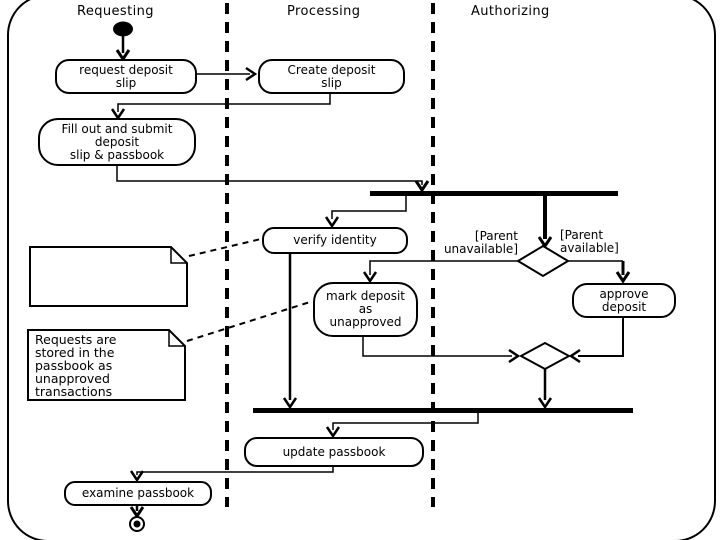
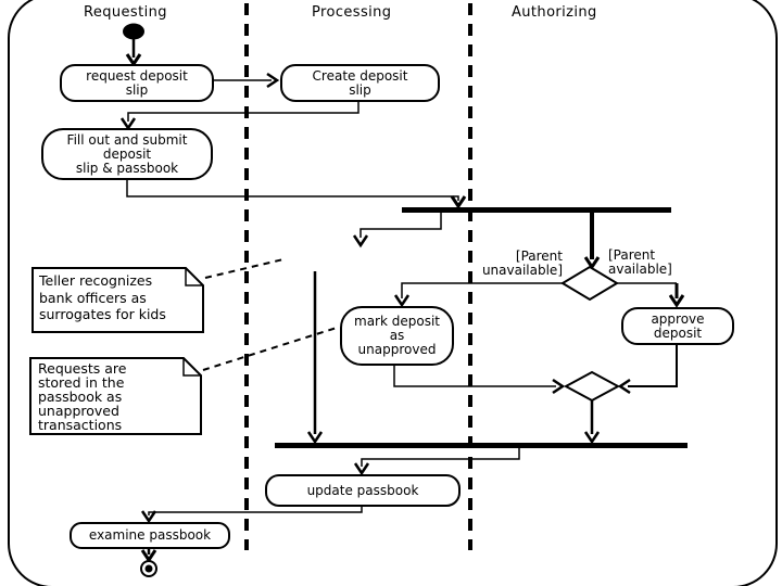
  Requesting
  Processing
  Authorizing
  request deposit
  slip
  Create deposit
  slip
  Fill out and submit
  deposit
  slip & passbook
- verify identity
  mark deposit
  as
  unapproved
  approve
  deposit
  update passbook
  examine passbook
  [Parent
  unavailable]
  [Parent
  available]
+ Teller recognizes
+ bank officers as
+ surrogates for kids
  Requests are
  stored in the
  passbook as
  unapproved
  transactions
